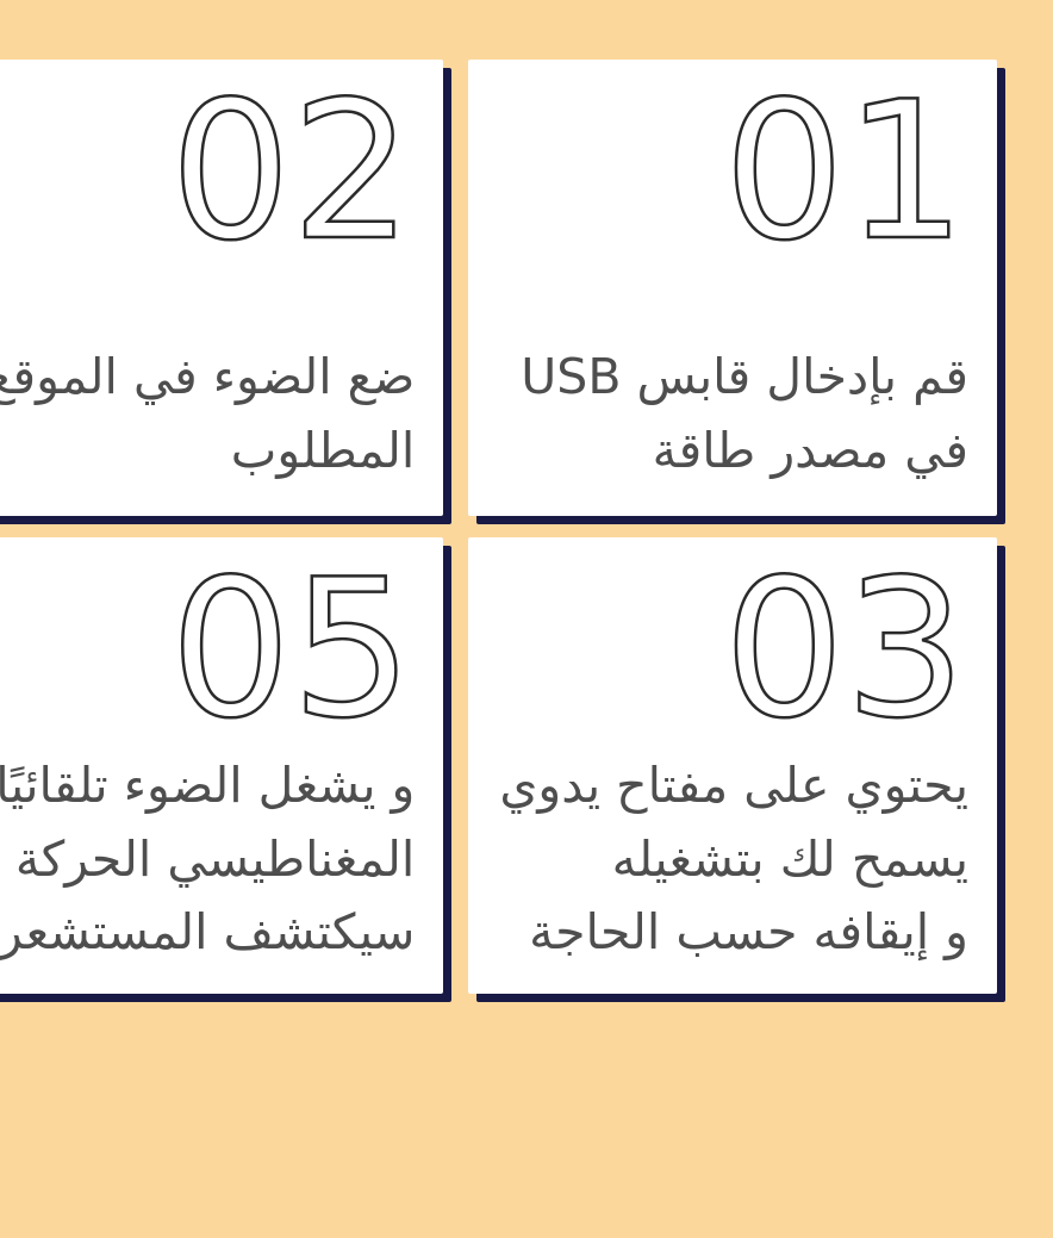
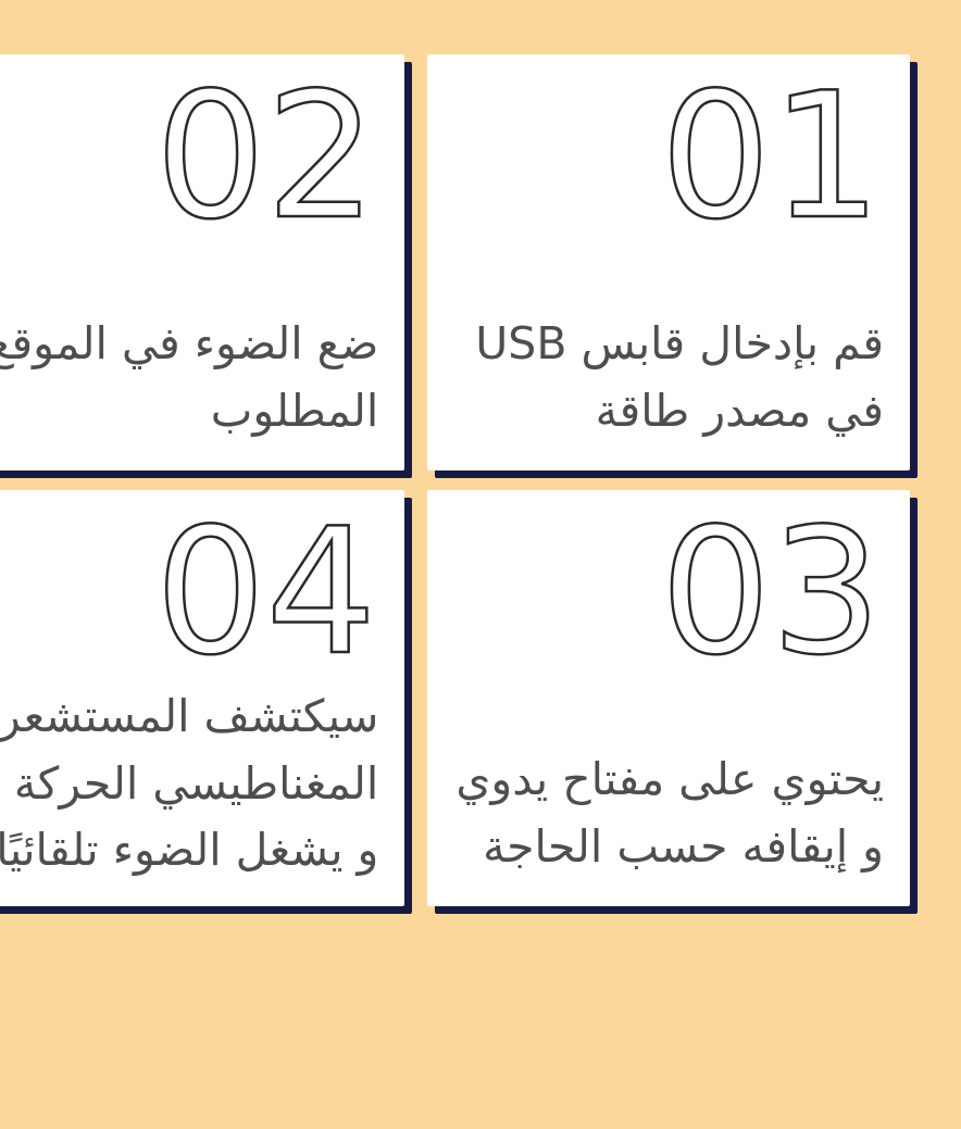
  01
  قم بإدخال قابس USB
  في مصدر طاقة
  02
  ضع الضوء في الموق
  المطلوب
  03
  يحتوي على مفتاح يدوي
- يسمح لك بتشغيله
  و إيقافه حسب الحاجة
- 05
+ 04
- و يشغل الضوء تلقائيًا
+ سيكتشف المستشعر
  المغناطيسي الحركة
- سيكتشف المستشعر
+ و يشغل الضوء تلقائيًا
